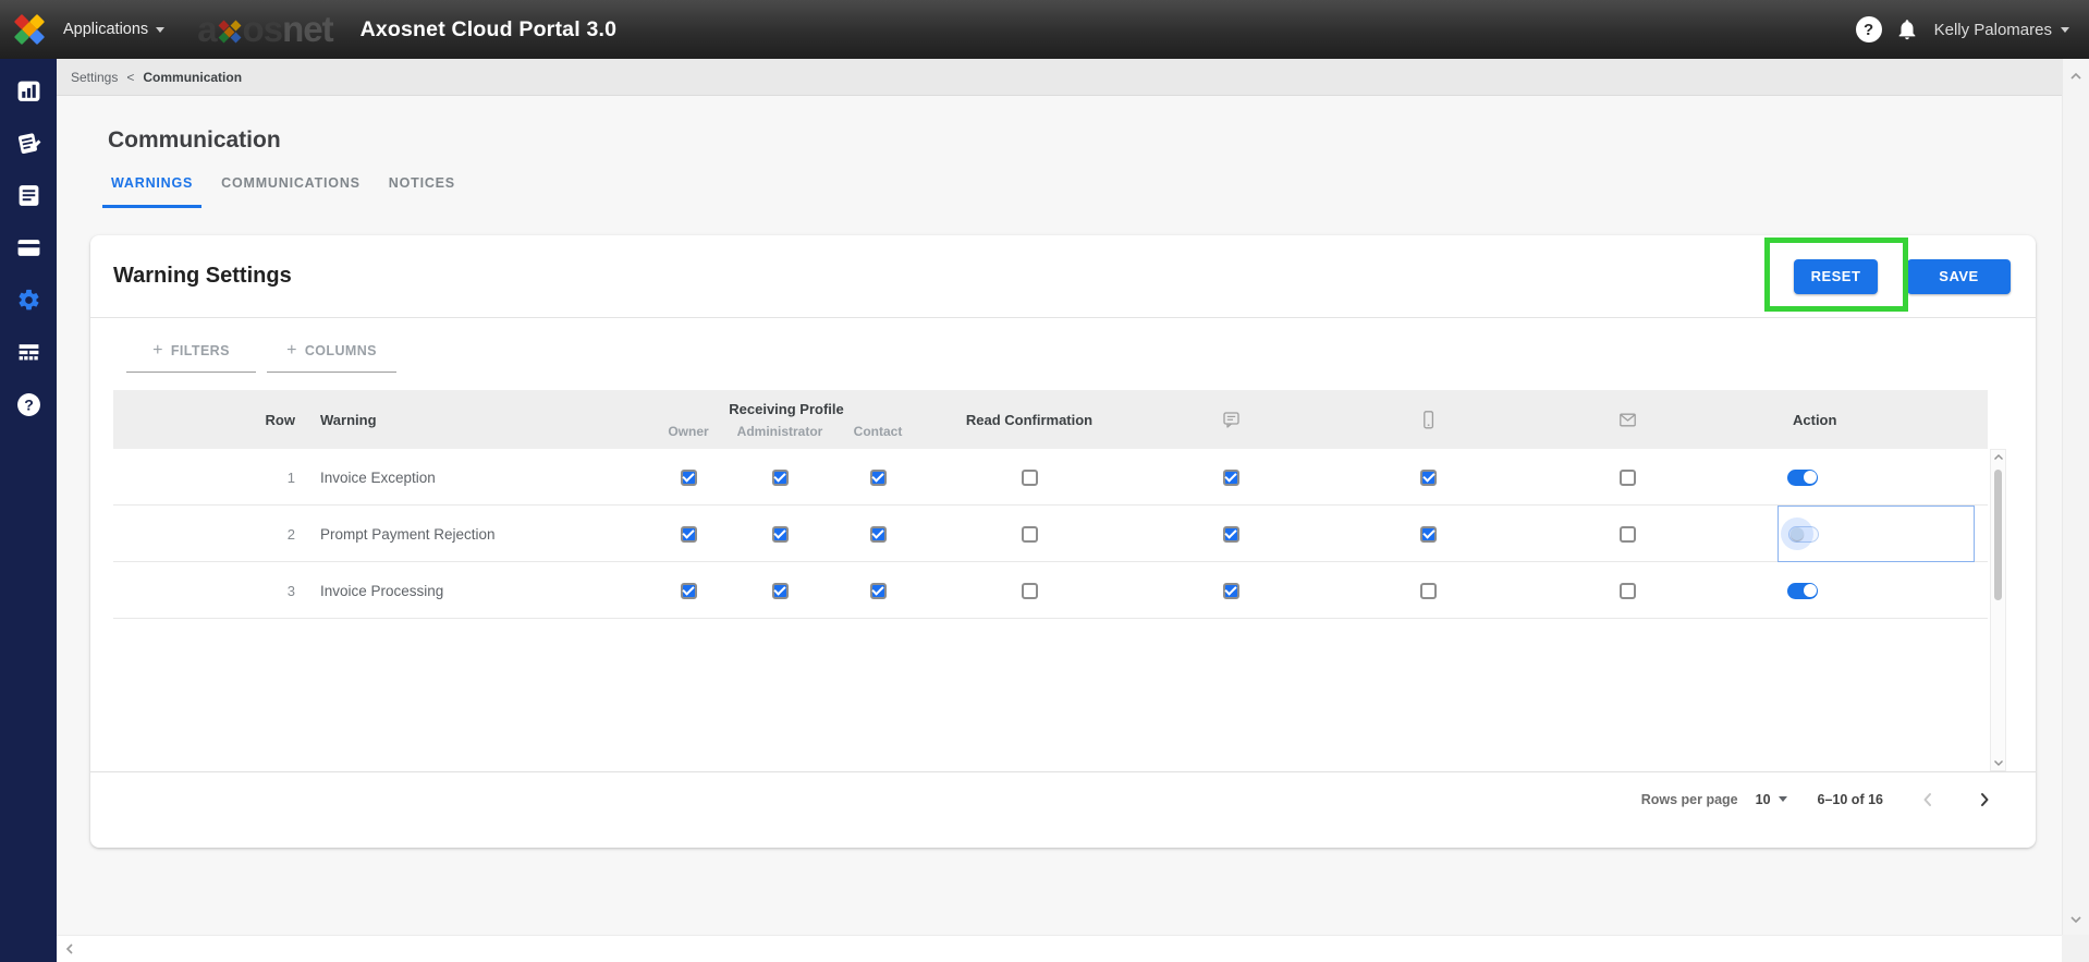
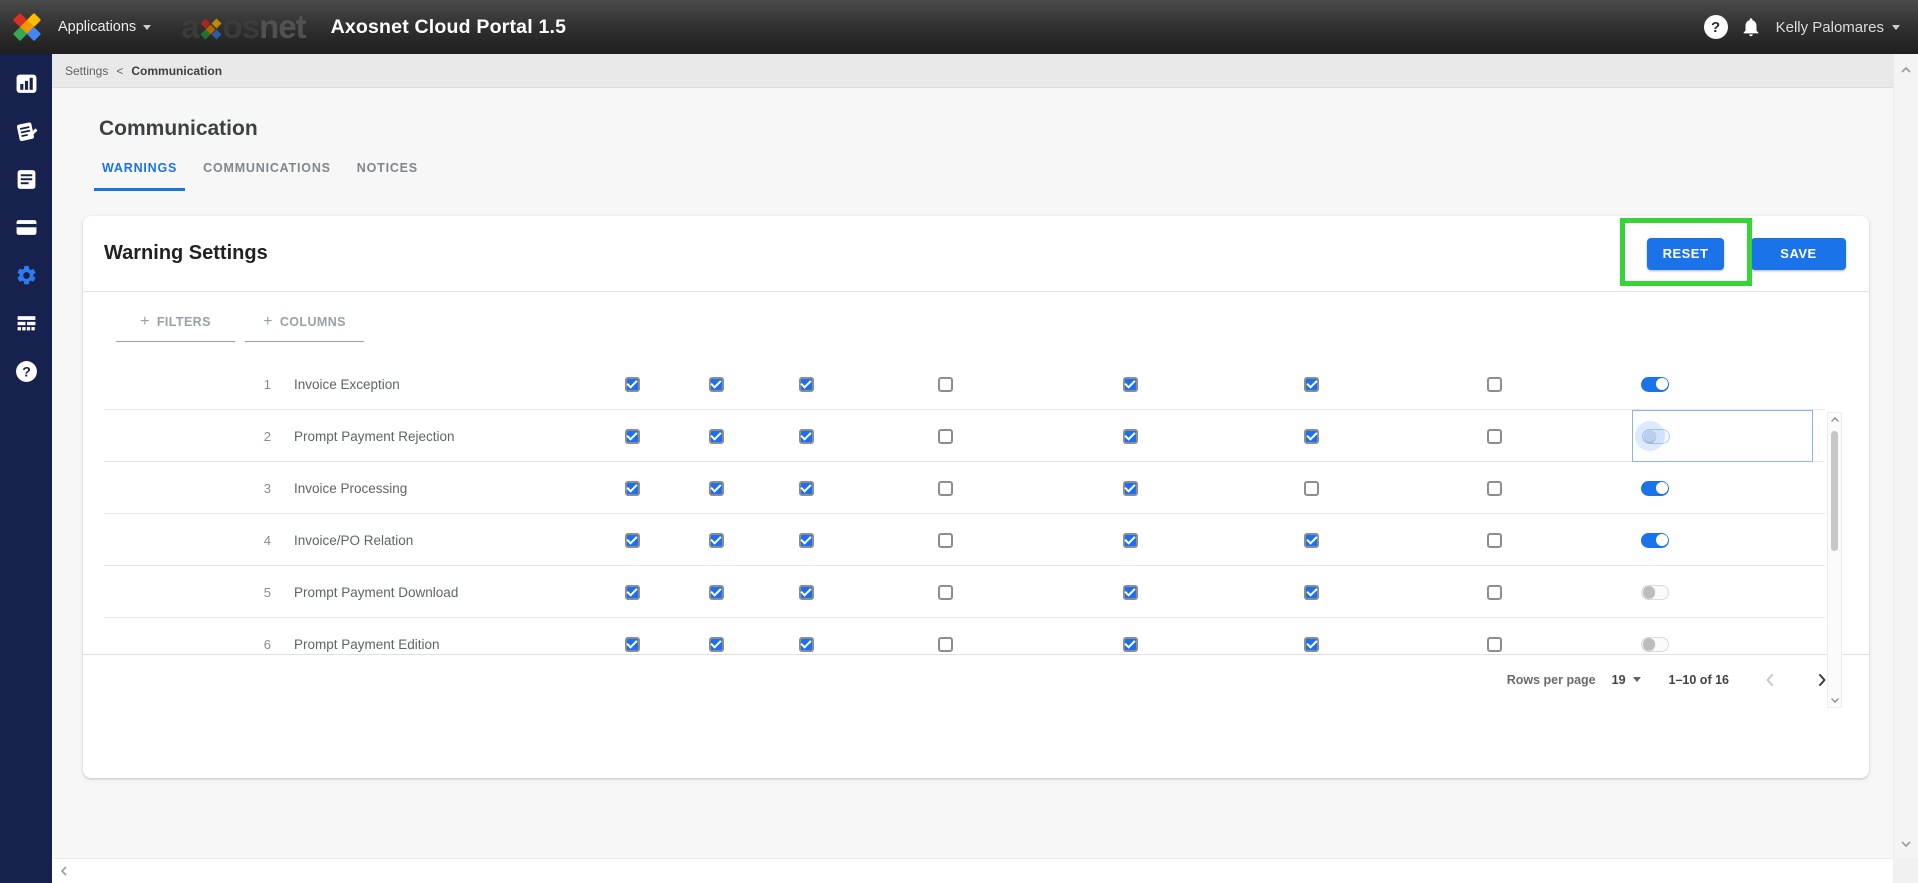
  Applications
  a
  os
  net
- Axosnet Cloud Portal 3.0
+ Axosnet Cloud Portal 1.5
  ?
  Kelly Palomares
  ?
  Settings
  <
  Communication
  Communication
  WARNINGS
  COMMUNICATIONS
  NOTICES
  Warning Settings
  RESET
  SAVE
  +
  FILTERS
  +
  COLUMNS
- Row
- Warning
- Receiving Profile
- Owner
- Administrator
- Contact
- Read Confirmation
- Action
  1
  Invoice Exception
  2
  Prompt Payment Rejection
  3
  Invoice Processing
+ 4
+ Invoice/PO Relation
+ 5
+ Prompt Payment Download
+ 6
+ Prompt Payment Edition
  Rows per page
- 10
+ 19
- 6–10 of 16
+ 1–10 of 16
